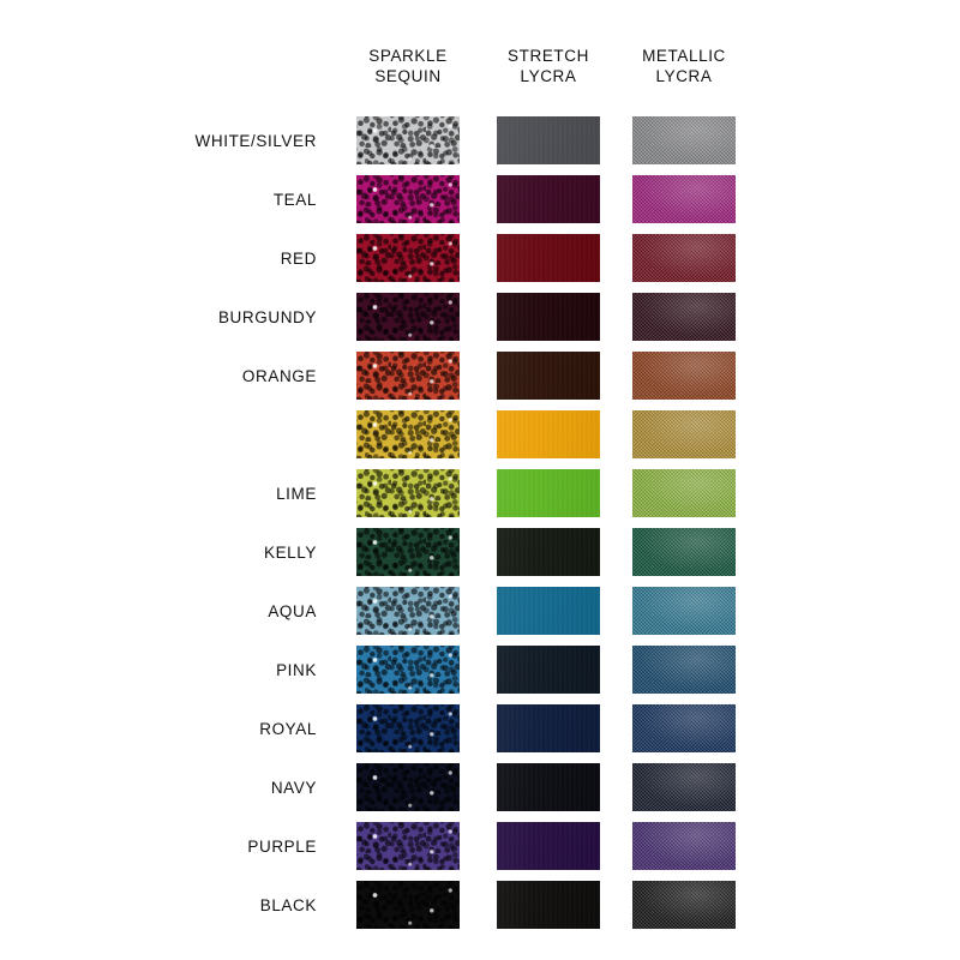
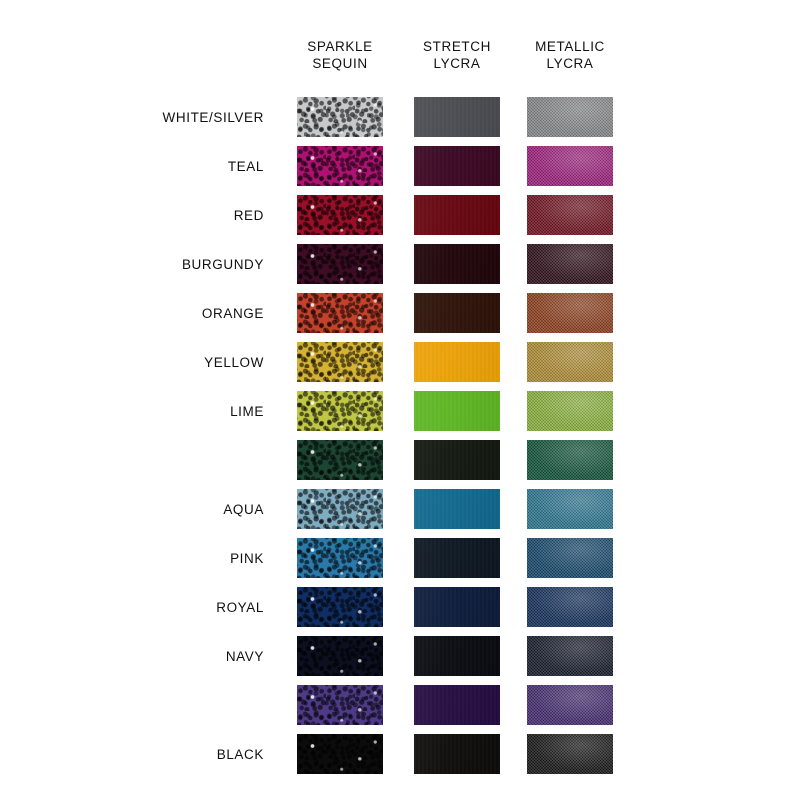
  SPARKLE
  SEQUIN
  STRETCH
  LYCRA
  METALLIC
  LYCRA
  WHITE/SILVER
  TEAL
  RED
  BURGUNDY
  ORANGE
+ YELLOW
  LIME
- KELLY
  AQUA
  PINK
  ROYAL
  NAVY
- PURPLE
  BLACK
